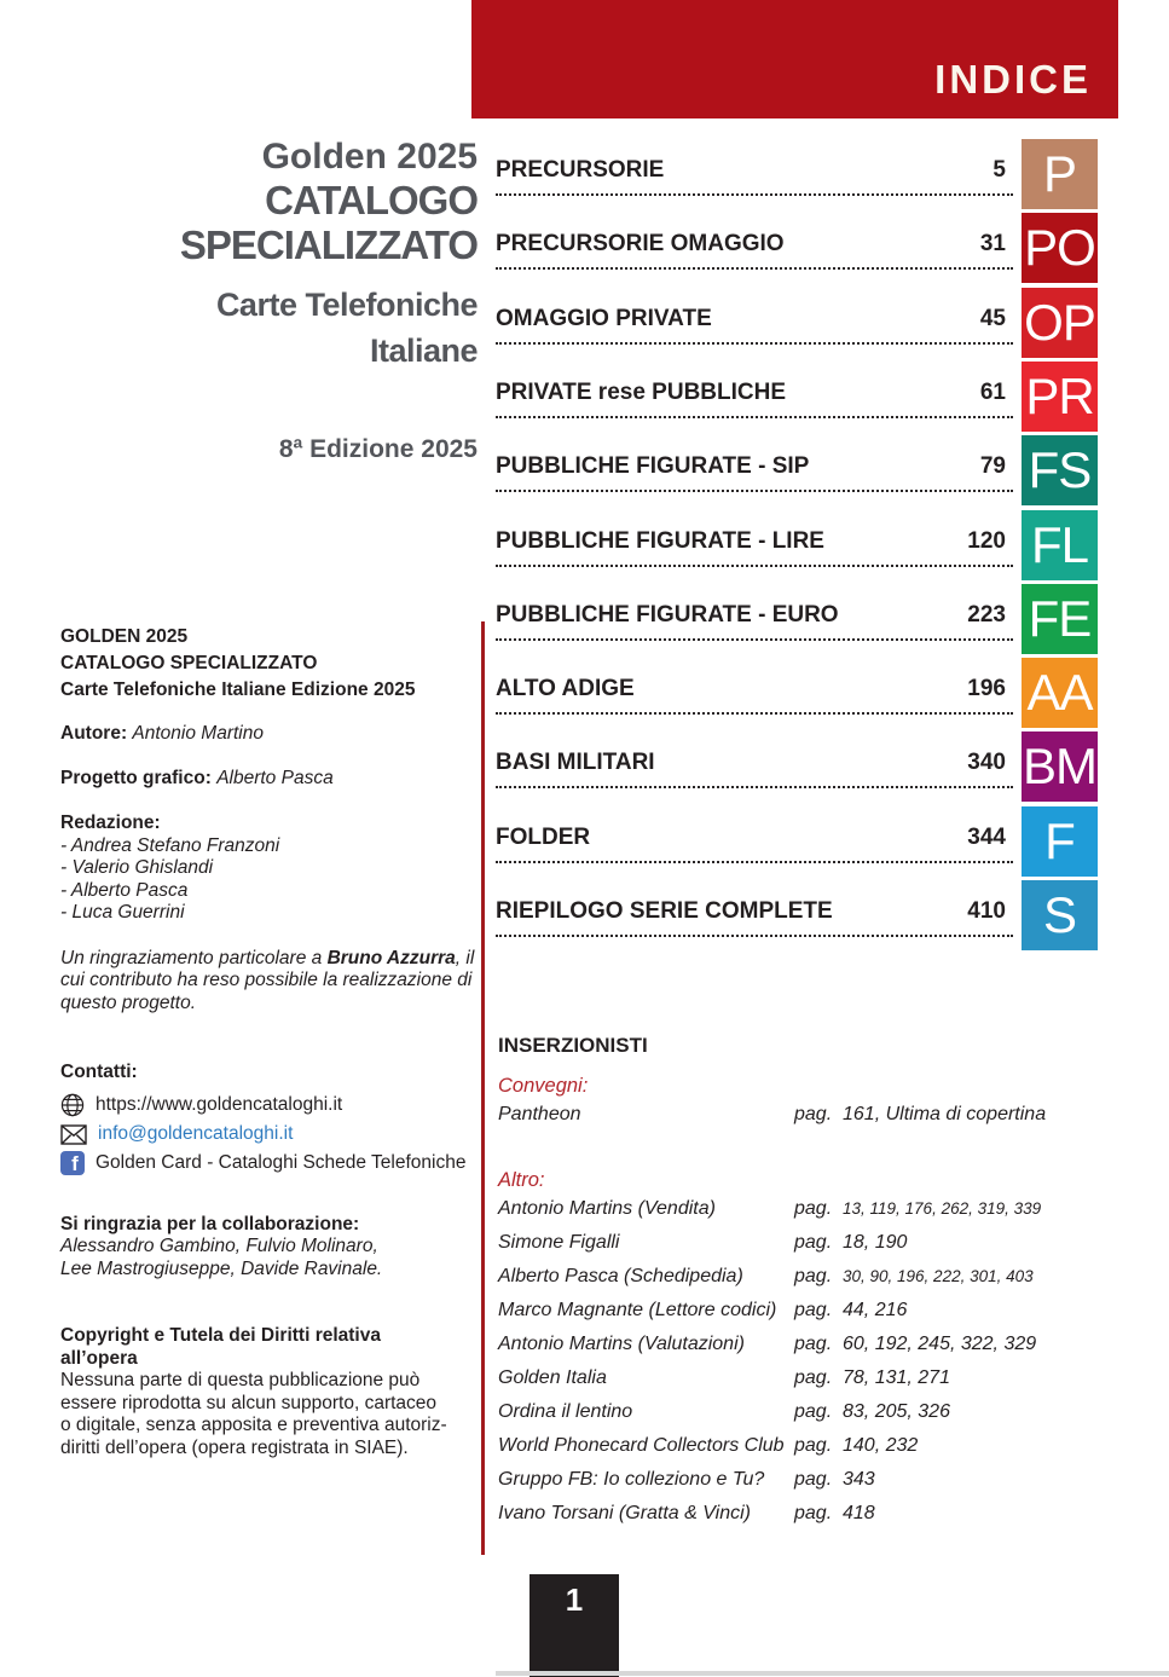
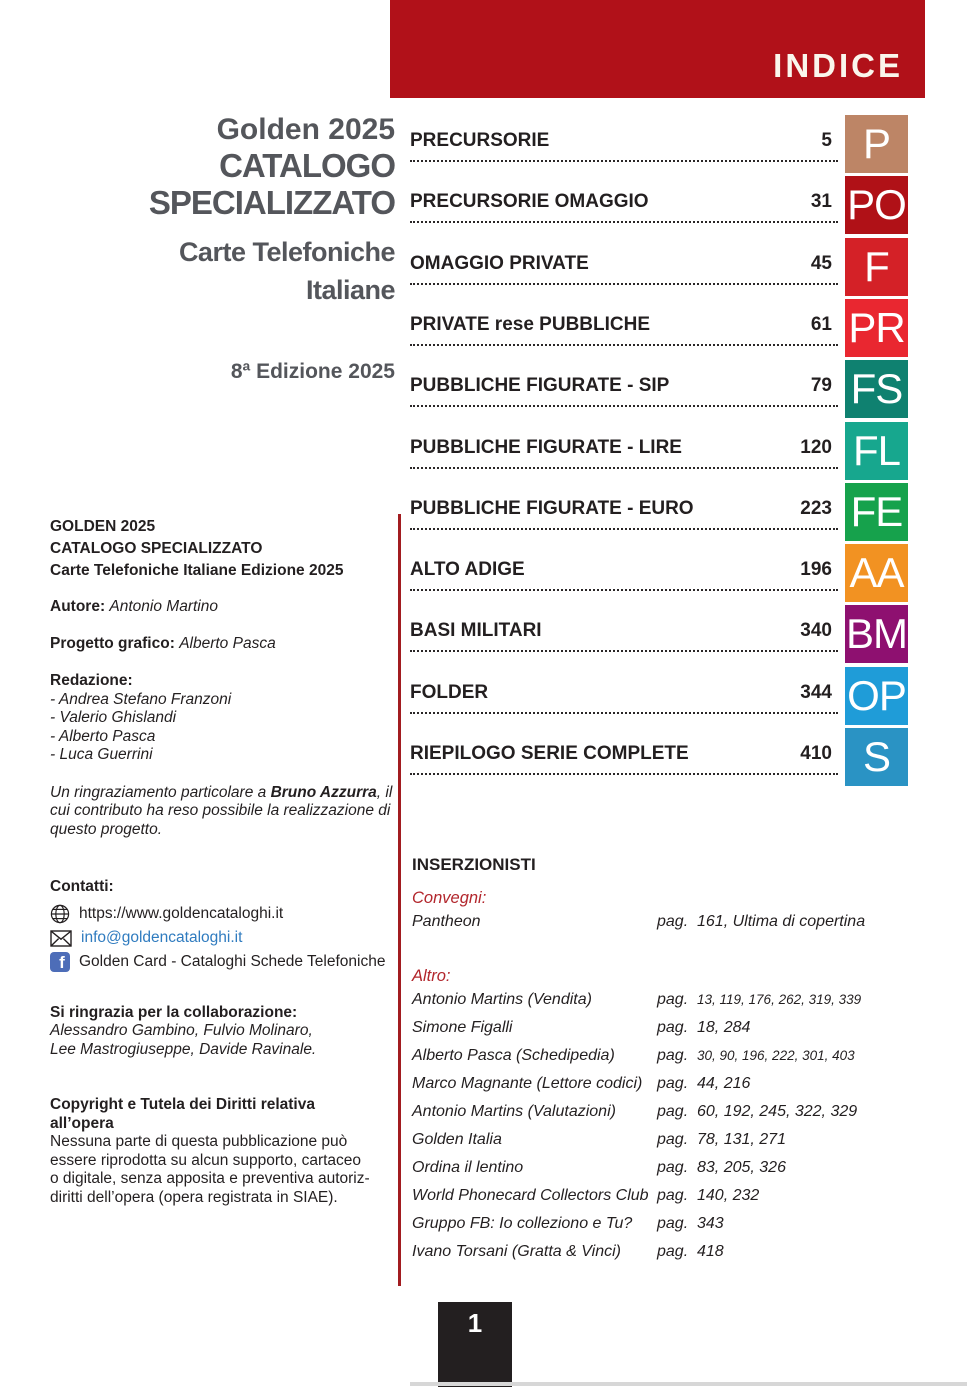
  INDICE
  Golden 2025
  CATALOGO
  SPECIALIZZATO
  Carte Telefoniche
  Italiane
  8ª Edizione 2025
  GOLDEN 2025
  CATALOGO SPECIALIZZATO
  Carte Telefoniche Italiane Edizione 2025
  Autore: Antonio Martino
  Progetto grafico: Alberto Pasca
  Redazione:
  - Andrea Stefano Franzoni
  - Valerio Ghislandi
  - Alberto Pasca
  - Luca Guerrini
  Un ringraziamento particolare a Bruno Azzurra, il cui contributo ha reso possibile la realizzazione di questo progetto.
  Contatti:
  https://www.goldencataloghi.it
  info@goldencataloghi.it
  f
  Golden Card - Cataloghi Schede Telefoniche
  Si ringrazia per la collaborazione:
  Alessandro Gambino, Fulvio Molinaro,
  Lee Mastrogiuseppe, Davide Ravinale.
  Copyright e Tutela dei Diritti relativa
  all’opera
  Nessuna parte di questa pubblicazione può
  essere riprodotta su alcun supporto, cartaceo
  o digitale, senza apposita e preventiva autoriz-
  diritti dell’opera (opera registrata in SIAE).
  PRECURSORIE
  5
  P
  PRECURSORIE OMAGGIO
  31
  PO
  OMAGGIO PRIVATE
  45
- OP
+ F
  PRIVATE rese PUBBLICHE
  61
  PR
  PUBBLICHE FIGURATE - SIP
  79
  FS
  PUBBLICHE FIGURATE - LIRE
  120
  FL
  PUBBLICHE FIGURATE - EURO
  223
  FE
  ALTO ADIGE
  196
  AA
  BASI MILITARI
  340
  BM
  FOLDER
  344
- F
+ OP
  RIEPILOGO SERIE COMPLETE
  410
  S
  INSERZIONISTI
  Convegni:
  Pantheon
  pag. 161, Ultima di copertina
  Altro:
  Antonio Martins (Vendita)
  pag. 13, 119, 176, 262, 319, 339
  Simone Figalli
- pag. 18, 190
+ pag. 18, 284
  Alberto Pasca (Schedipedia)
  pag. 30, 90, 196, 222, 301, 403
  Marco Magnante (Lettore codici)
  pag. 44, 216
  Antonio Martins (Valutazioni)
  pag. 60, 192, 245, 322, 329
  Golden Italia
  pag. 78, 131, 271
  Ordina il lentino
  pag. 83, 205, 326
  World Phonecard Collectors Club
  pag. 140, 232
  Gruppo FB: Io colleziono e Tu?
  pag. 343
  Ivano Torsani (Gratta & Vinci)
  pag. 418
  1
